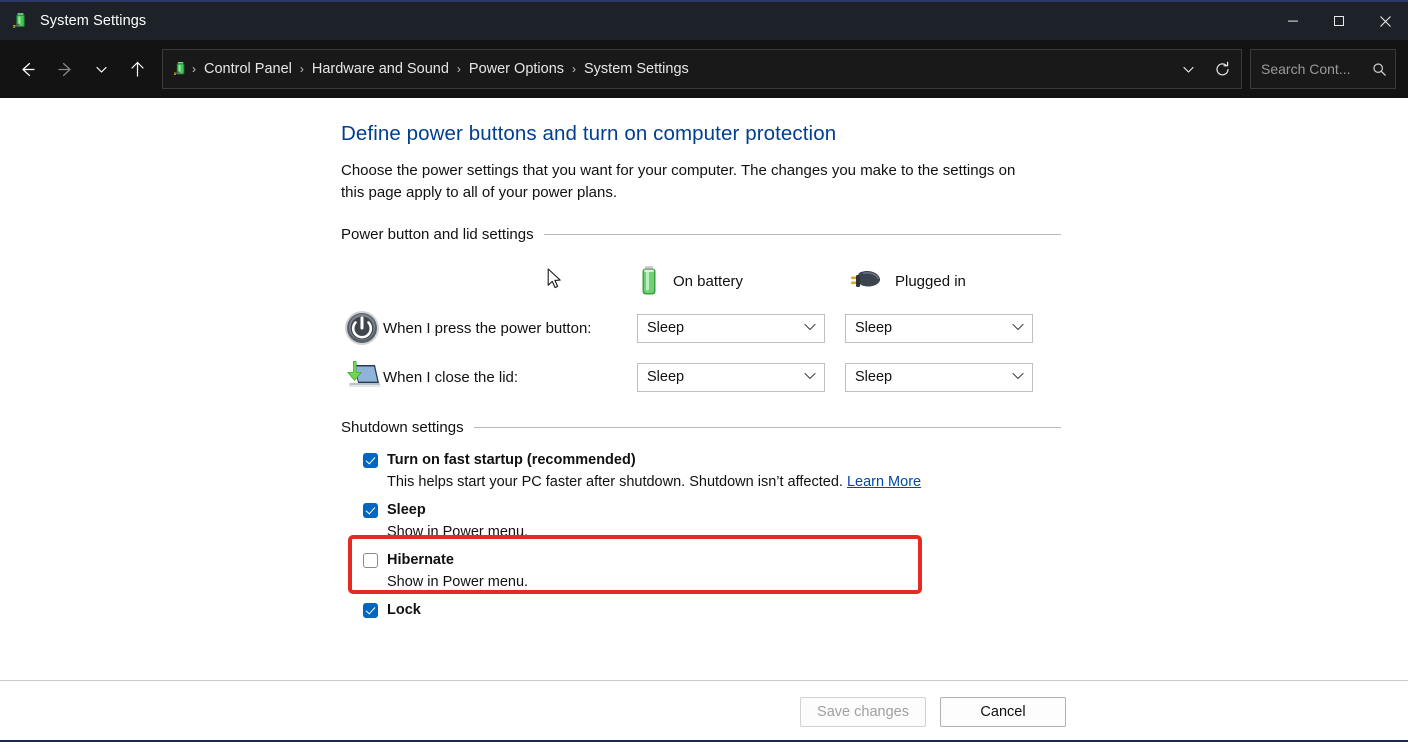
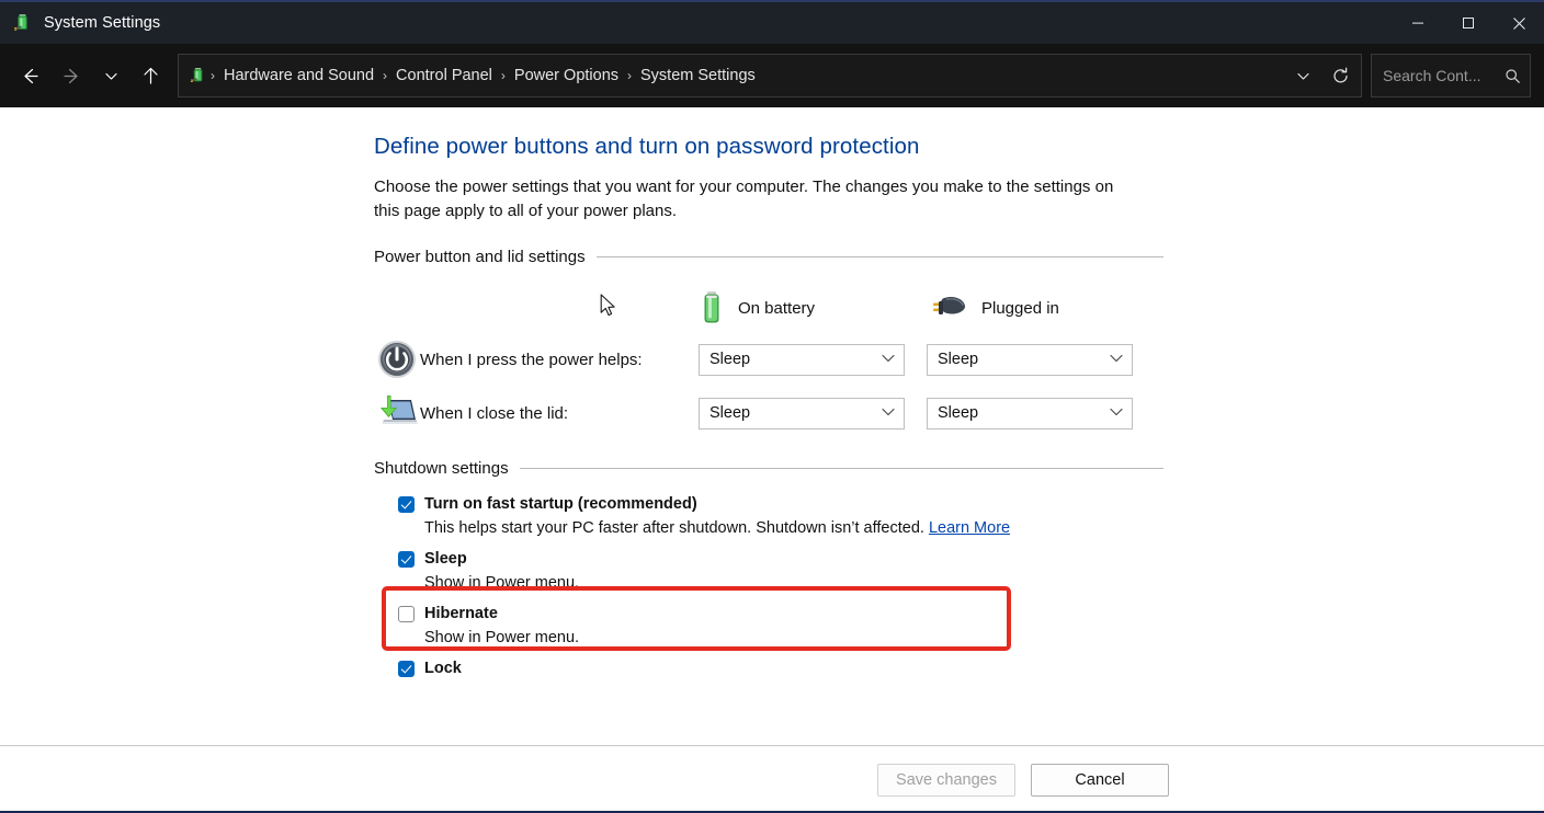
  System Settings
  ›
- Control Panel
+ Hardware and Sound
  ›
- Hardware and Sound
+ Control Panel
  ›
  Power Options
  ›
  System Settings
  Search Cont...
- Define power buttons and turn on computer protection
+ Define power buttons and turn on password protection
  Choose the power settings that you want for your computer. The changes you make to the settings on this page apply to all of your power plans.
  Power button and lid settings
  On battery
  Plugged in
- When I press the power button:
+ When I press the power helps:
  Sleep
  Sleep
  When I close the lid:
  Sleep
  Sleep
  Shutdown settings
  Turn on fast startup (recommended)
  This helps start your PC faster after shutdown. Shutdown isn’t affected. Learn More
  Sleep
  Show in Power menu.
  Hibernate
  Show in Power menu.
  Lock
  Save changes
  Cancel
